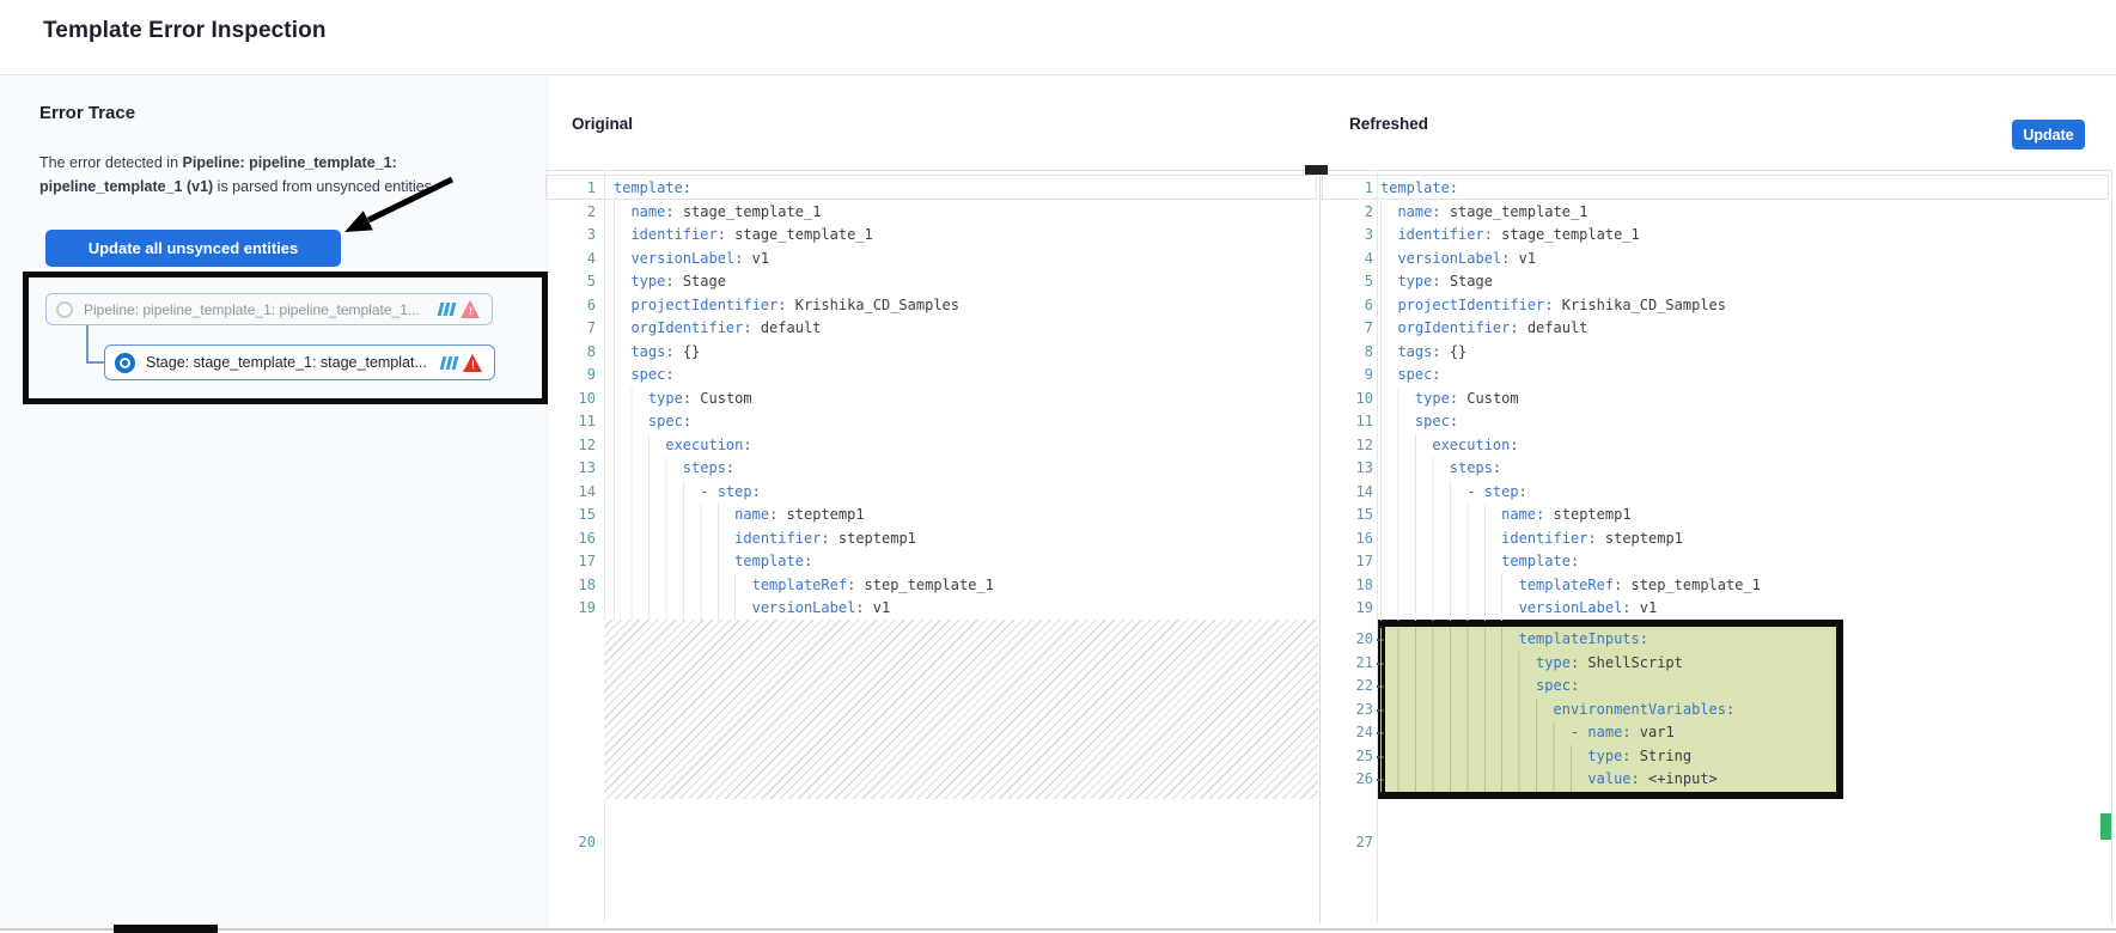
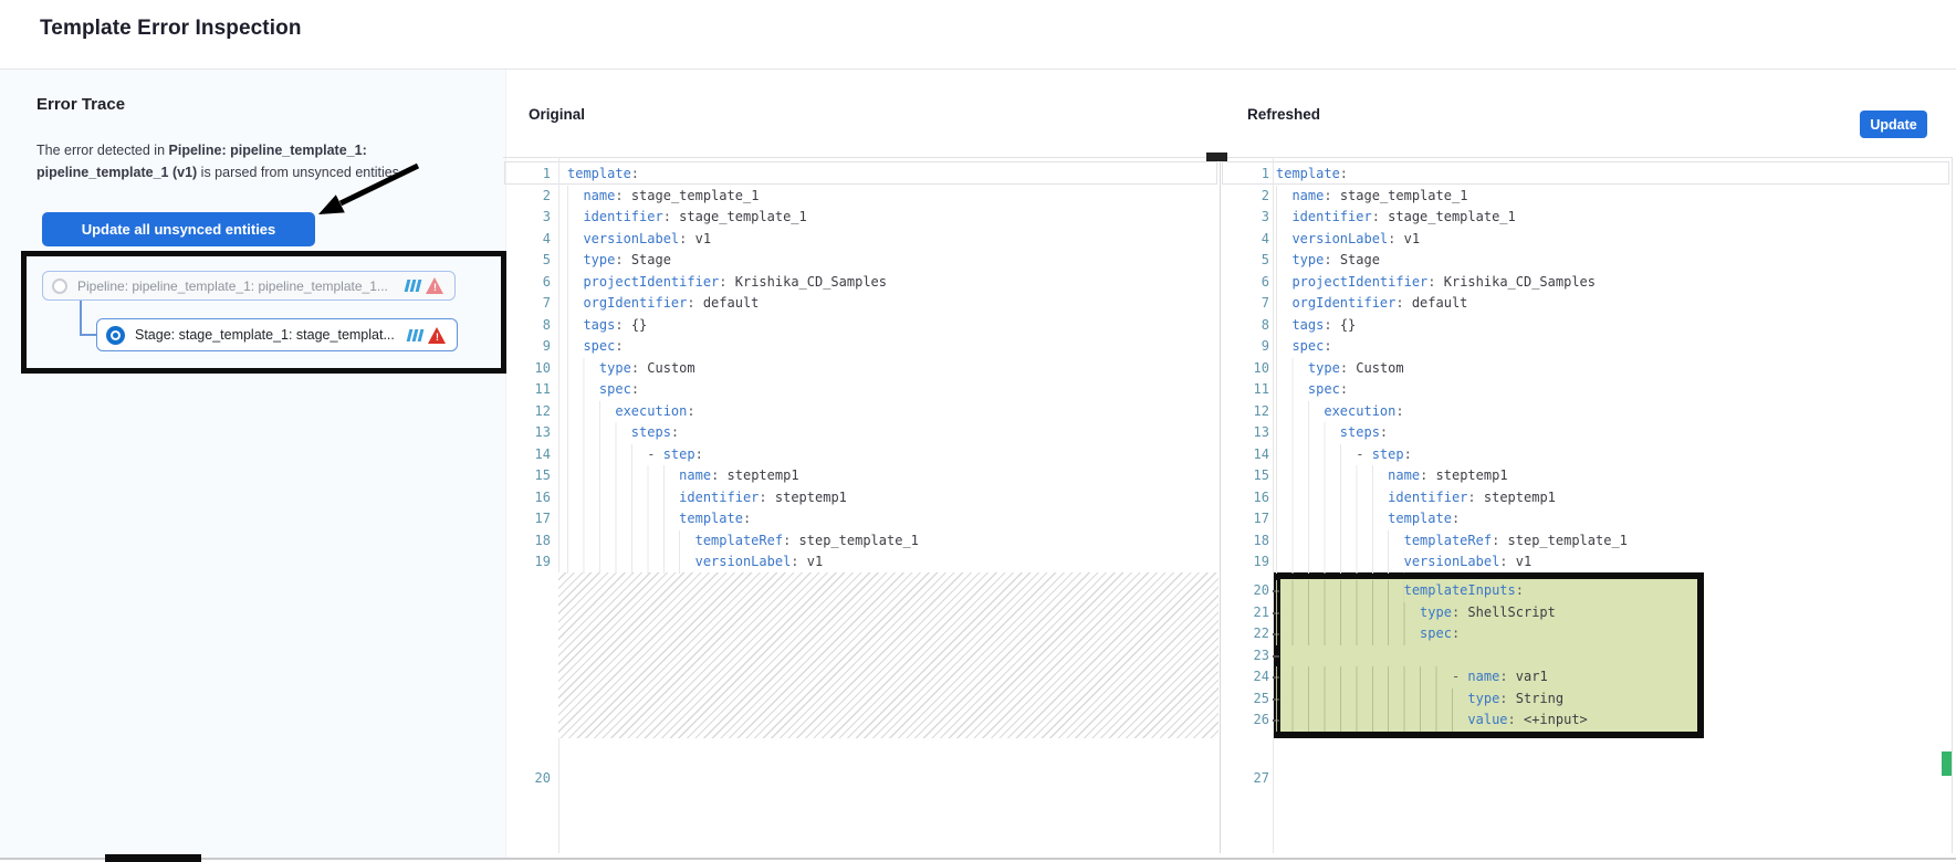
  Template Error Inspection
  Error Trace
  The error detected in Pipeline: pipeline_template_1: pipeline_template_1 (v1) is parsed from unsynced entities
  Update all unsynced entities
  Pipeline: pipeline_template_1: pipeline_template_1...
  !
  Stage: stage_template_1: stage_templat...
  !
  Original
  Refreshed
  Update
  1
  template:
  2
  name: stage_template_1
  3
  identifier: stage_template_1
  4
  versionLabel: v1
  5
  type: Stage
  6
  projectIdentifier: Krishika_CD_Samples
  7
  orgIdentifier: default
  8
  tags: {}
  9
  spec:
  10
  type: Custom
  11
  spec:
  12
  execution:
  13
  steps:
  14
  - step:
  15
  name: steptemp1
  16
  identifier: steptemp1
  17
  template:
  18
  templateRef: step_template_1
  19
  versionLabel: v1
  20
  1
  template:
  2
  name: stage_template_1
  3
  identifier: stage_template_1
  4
  versionLabel: v1
  5
  type: Stage
  6
  projectIdentifier: Krishika_CD_Samples
  7
  orgIdentifier: default
  8
  tags: {}
  9
  spec:
  10
  type: Custom
  11
  spec:
  12
  execution:
  13
  steps:
  14
  - step:
  15
  name: steptemp1
  16
  identifier: steptemp1
  17
  template:
  18
  templateRef: step_template_1
  19
  versionLabel: v1
  20
  templateInputs:
  21
  type: ShellScript
  22
  spec:
  23
- environmentVariables:
  24
  - name: var1
  25
  type: String
  26
  value: <+input>
  27
